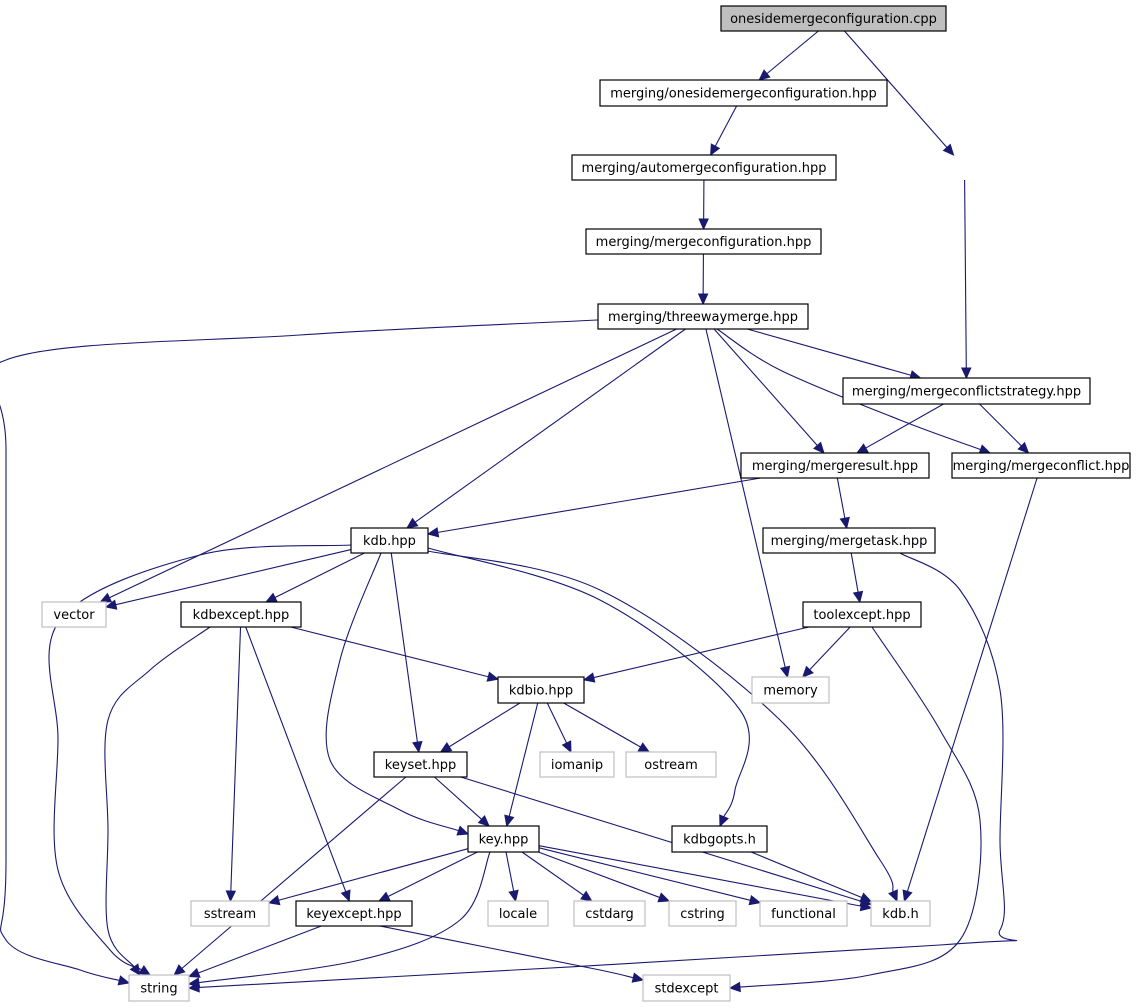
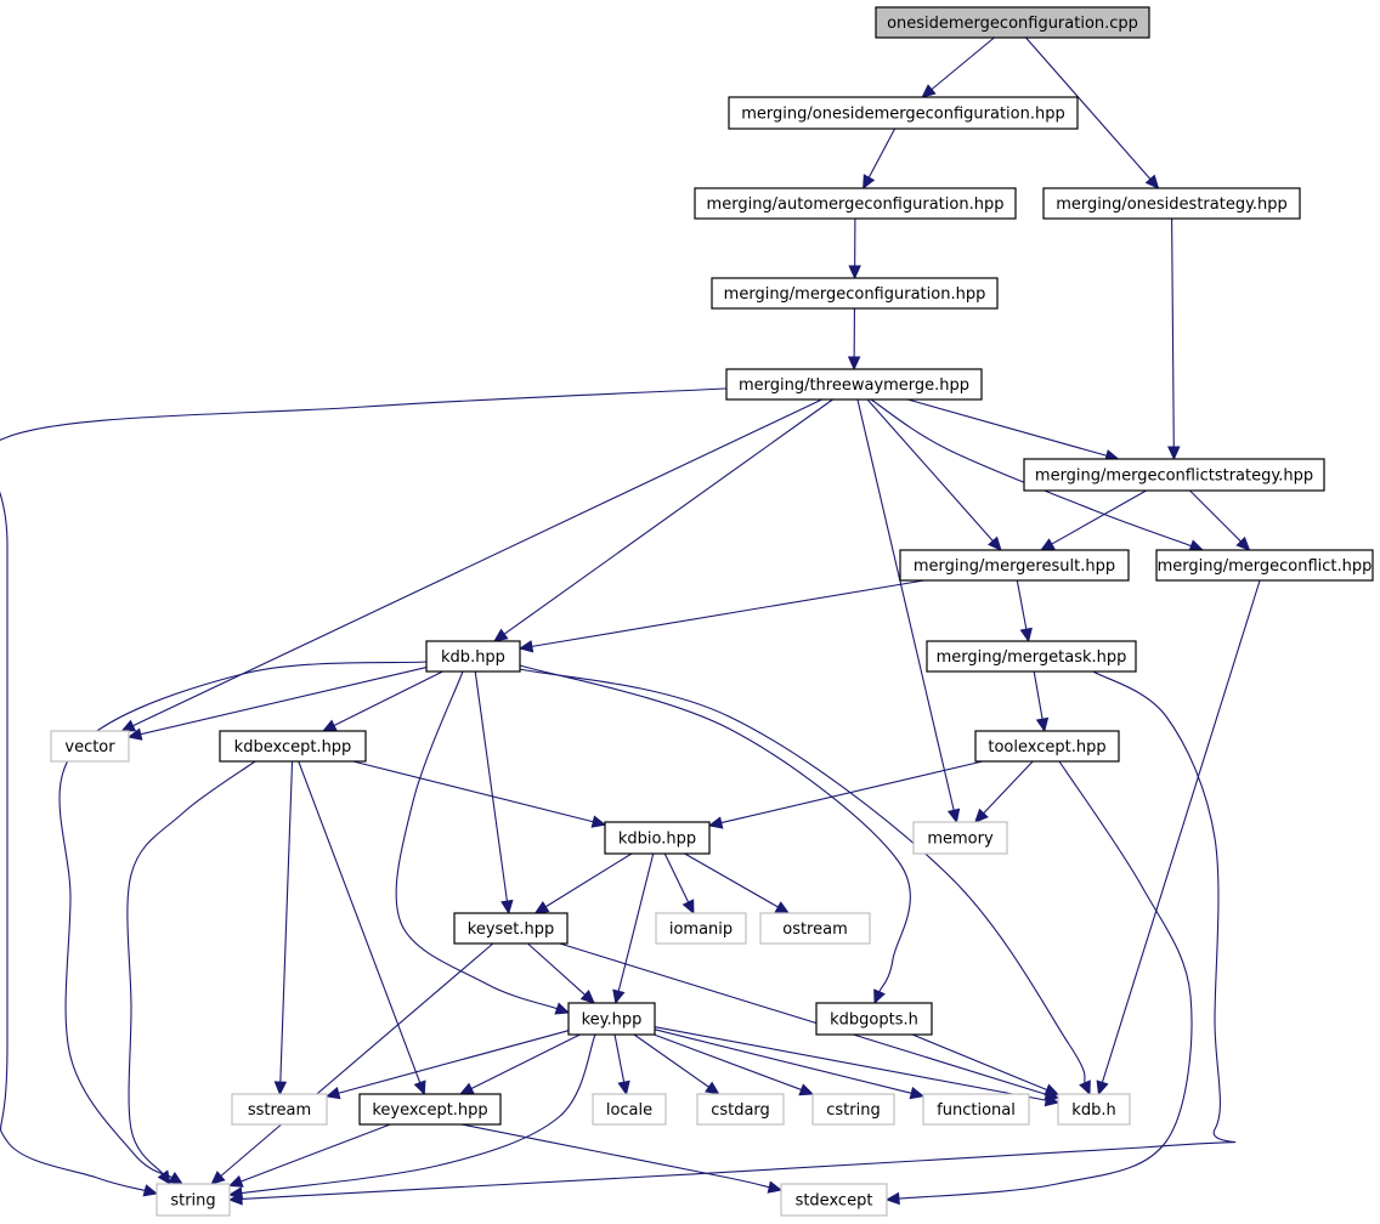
  onesidemergeconfiguration.cpp
  merging/onesidemergeconfiguration.hpp
  merging/automergeconfiguration.hpp
+ merging/onesidestrategy.hpp
  merging/mergeconfiguration.hpp
  merging/threewaymerge.hpp
  merging/mergeconflictstrategy.hpp
  merging/mergeresult.hpp
  merging/mergeconflict.hpp
  kdb.hpp
  merging/mergetask.hpp
  vector
  kdbexcept.hpp
  toolexcept.hpp
  kdbio.hpp
  memory
  keyset.hpp
  iomanip
  ostream
  key.hpp
  kdbgopts.h
  sstream
  keyexcept.hpp
  locale
  cstdarg
  cstring
  functional
  kdb.h
  string
  stdexcept
